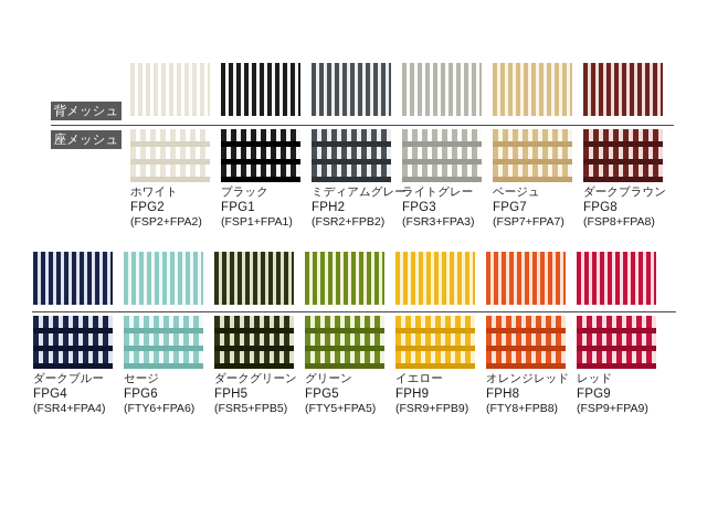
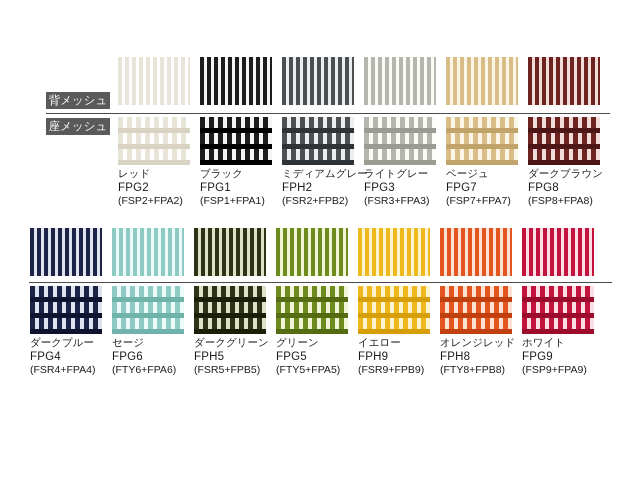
  背メッシュ
  座メッシュ
- ホワイト
+ レッド
  FPG2
  (FSP2+FPA2)
  ブラック
  FPG1
  (FSP1+FPA1)
  ミディアムグレー
  FPH2
  (FSR2+FPB2)
  ライトグレー
  FPG3
  (FSR3+FPA3)
  ベージュ
  FPG7
  (FSP7+FPA7)
  ダークブラウン
  FPG8
  (FSP8+FPA8)
  ダークブルー
  FPG4
  (FSR4+FPA4)
  セージ
  FPG6
  (FTY6+FPA6)
  ダークグリーン
  FPH5
  (FSR5+FPB5)
  グリーン
  FPG5
  (FTY5+FPA5)
  イエロー
  FPH9
  (FSR9+FPB9)
  オレンジレッド
  FPH8
  (FTY8+FPB8)
- レッド
+ ホワイト
  FPG9
  (FSP9+FPA9)
